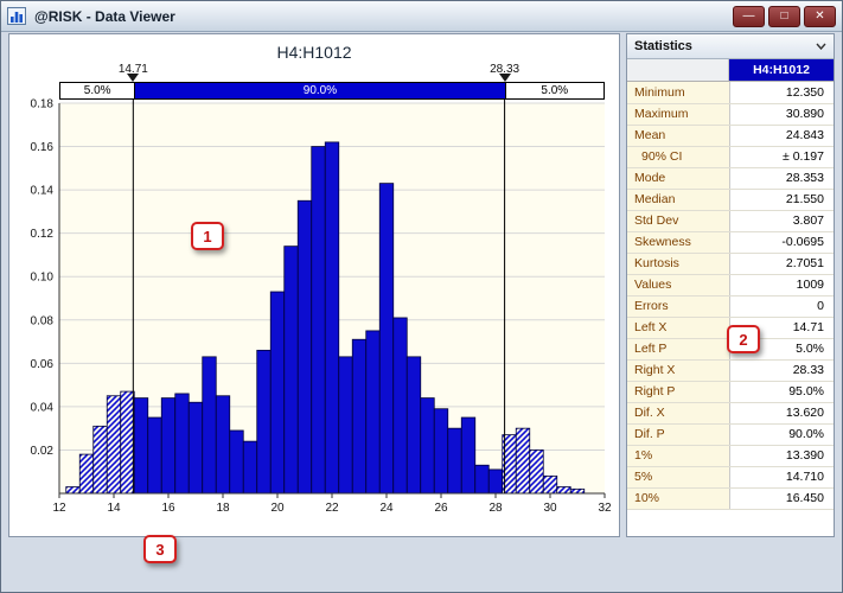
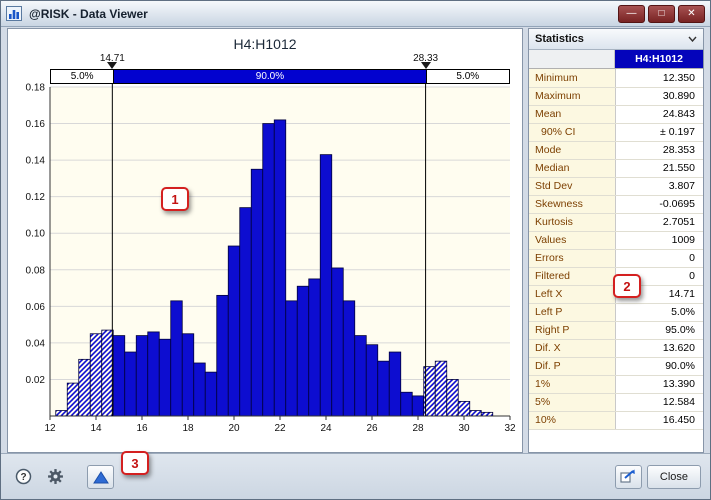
  @RISK - Data Viewer
  —
  □
  ✕
  H4:H1012
  14.71
  28.33
  5.0%
  90.0%
  5.0%
  0.02
  0.04
  0.06
  0.08
  0.10
  0.12
  0.14
  0.16
  0.18
  12
  14
  16
  18
  20
  22
  24
  26
  28
  30
  32
  Statistics
  H4:H1012
  Minimum	12.350
  Maximum	30.890
  Mean	24.843
  90% CI	± 0.197
  Mode	28.353
  Median	21.550
  Std Dev	3.807
  Skewness	-0.0695
  Kurtosis	2.7051
  Values	1009
  Errors	0
+ Filtered	0
  Left X	14.71
  Left P	5.0%
- Right X	28.33
  Right P	95.0%
  Dif. X	13.620
  Dif. P	90.0%
  1%	13.390
- 5%	14.710
+ 5%	12.584
  10%	16.450
+ ?
+ Close
  1
  2
  3
